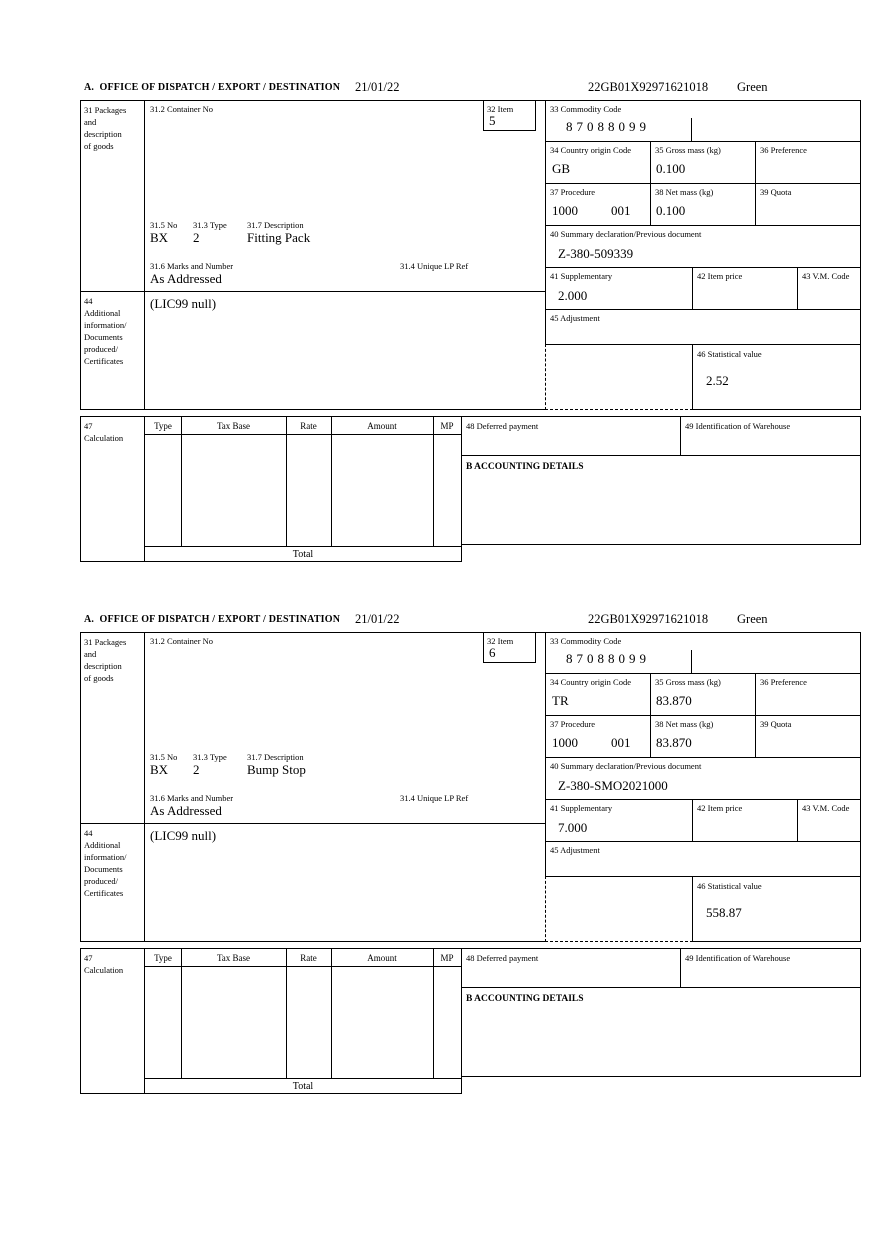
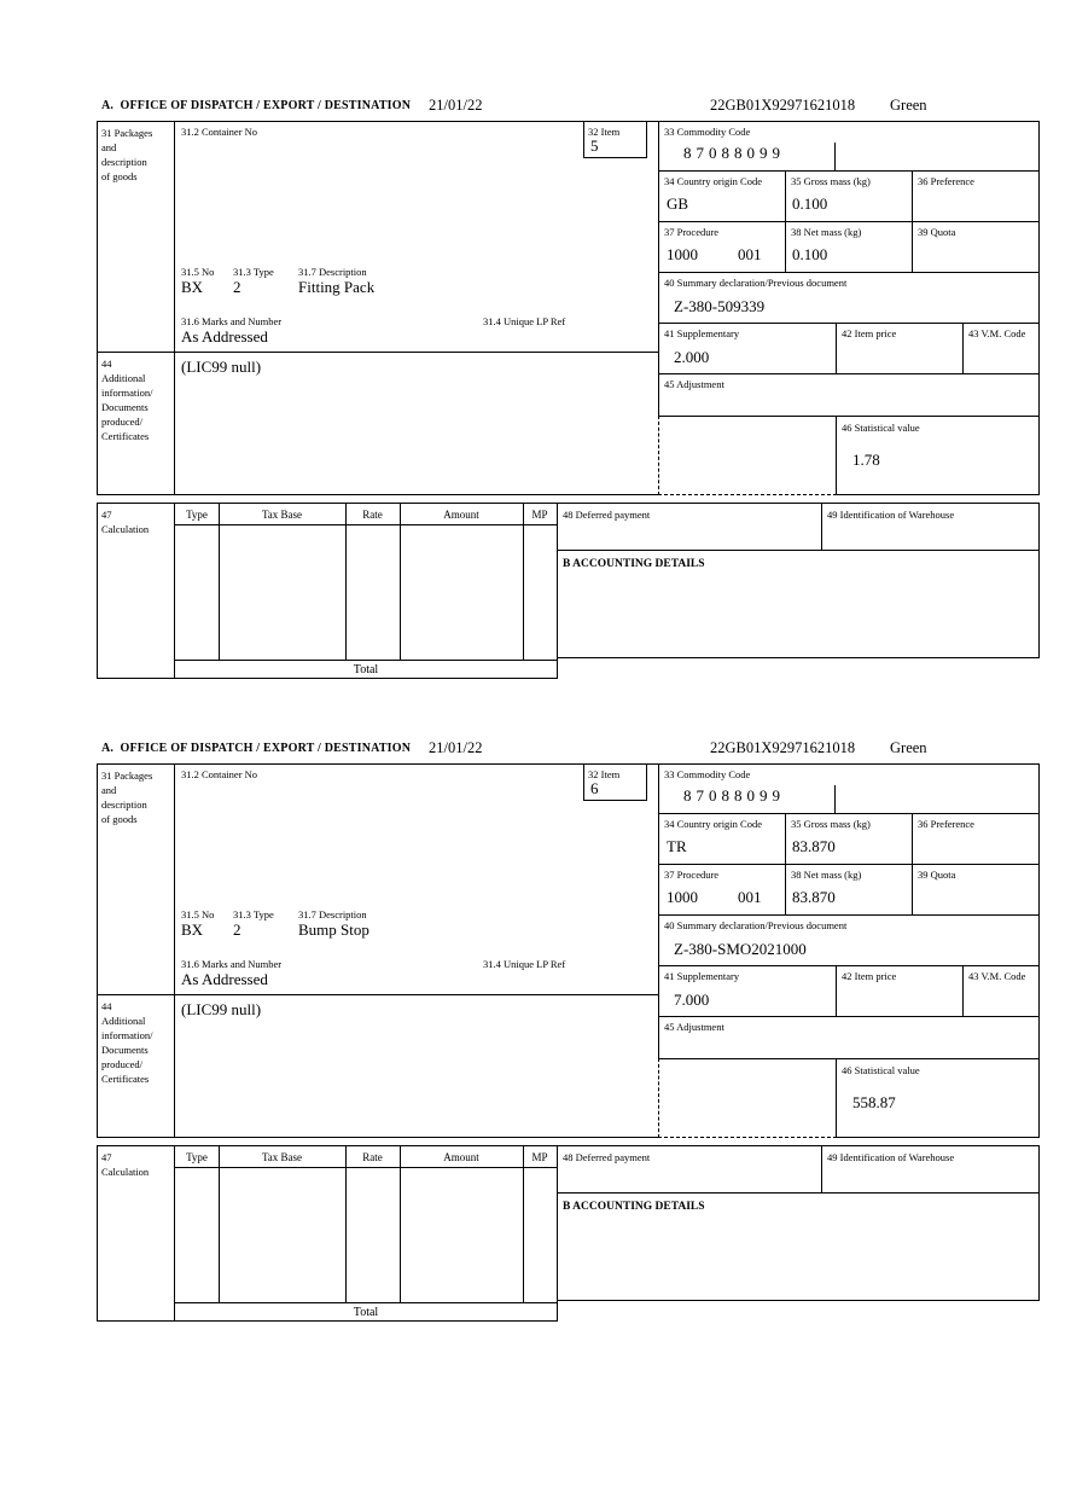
  A. OFFICE OF DISPATCH / EXPORT / DESTINATION
  21/01/22
  22GB01X92971621018
  Green
  31 Packages
  and
  description
  of goods
  44
  Additional
  information/
  Documents
  produced/
  Certificates
  47
  Calculation
  31.2 Container No
  32 Item
  5
  31.5 No
  31.3 Type
  31.7 Description
  BX
  2
  Fitting Pack
  31.6 Marks and Number
  31.4 Unique LP Ref
  As Addressed
  (LIC99 null)
  33 Commodity Code
  87088099
  34 Country origin Code
  GB
  35 Gross mass (kg)
  0.100
  36 Preference
  37 Procedure
  1000
  001
  38 Net mass (kg)
  0.100
  39 Quota
  40 Summary declaration/Previous document
  Z-380-509339
  41 Supplementary
  2.000
  42 Item price
  43 V.M. Code
  45 Adjustment
  46 Statistical value
- 2.52
+ 1.78
  Type
  Tax Base
  Rate
  Amount
  MP
  Total
  48 Deferred payment
  49 Identification of Warehouse
  B ACCOUNTING DETAILS
  A. OFFICE OF DISPATCH / EXPORT / DESTINATION
  21/01/22
  22GB01X92971621018
  Green
  31 Packages
  and
  description
  of goods
  44
  Additional
  information/
  Documents
  produced/
  Certificates
  47
  Calculation
  31.2 Container No
  32 Item
  6
  31.5 No
  31.3 Type
  31.7 Description
  BX
  2
  Bump Stop
  31.6 Marks and Number
  31.4 Unique LP Ref
  As Addressed
  (LIC99 null)
  33 Commodity Code
  87088099
  34 Country origin Code
  TR
  35 Gross mass (kg)
  83.870
  36 Preference
  37 Procedure
  1000
  001
  38 Net mass (kg)
  83.870
  39 Quota
  40 Summary declaration/Previous document
  Z-380-SMO2021000
  41 Supplementary
  7.000
  42 Item price
  43 V.M. Code
  45 Adjustment
  46 Statistical value
  558.87
  Type
  Tax Base
  Rate
  Amount
  MP
  Total
  48 Deferred payment
  49 Identification of Warehouse
  B ACCOUNTING DETAILS
